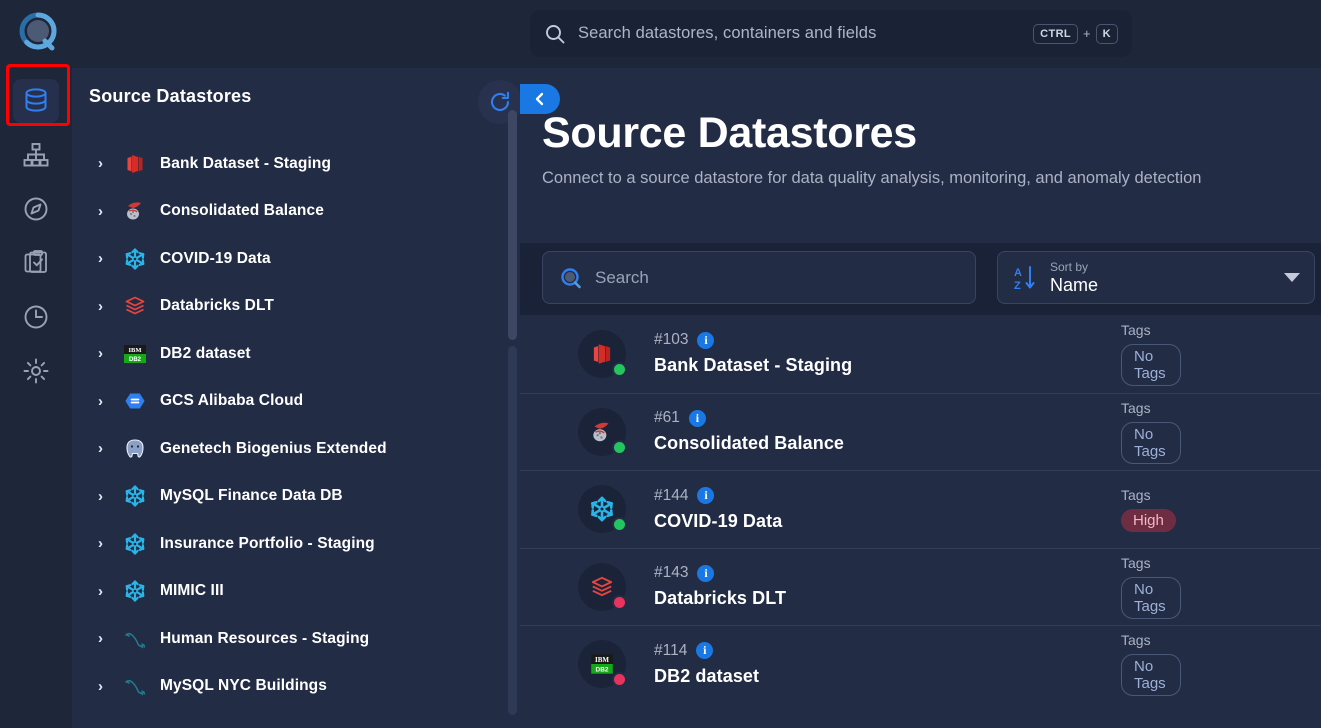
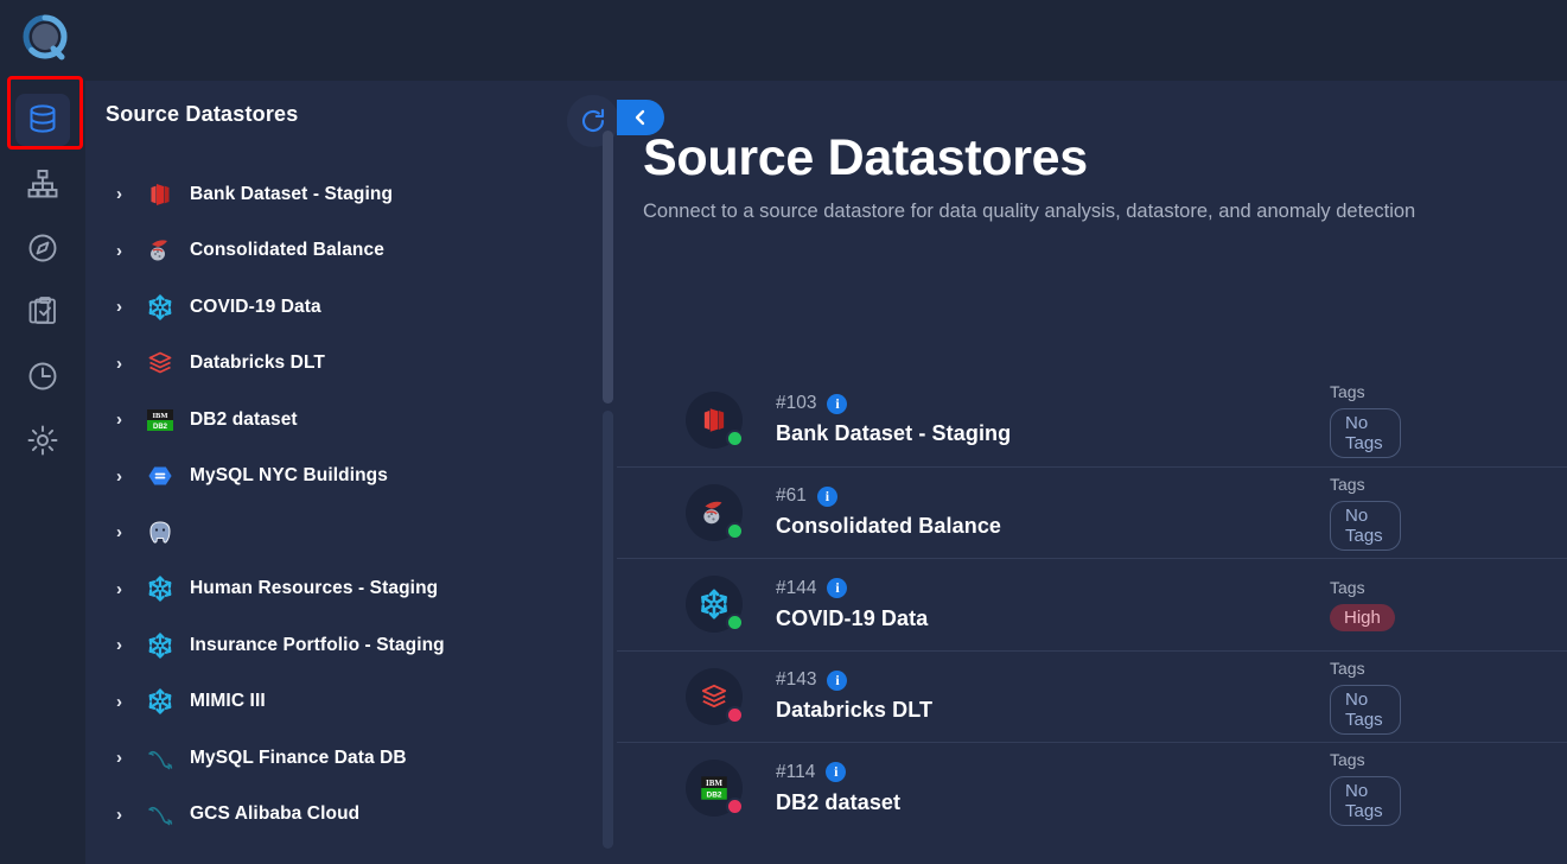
- Search datastores, containers and fields
- CTRL
- +
- K
  Source Datastores
  ›
  Bank Dataset - Staging
  ›
  Consolidated Balance
  ›
  COVID-19 Data
  ›
  Databricks DLT
  ›
  DB2 dataset
  ›
- GCS Alibaba Cloud
+ MySQL NYC Buildings
  ›
- Genetech Biogenius Extended
  ›
- MySQL Finance Data DB
+ Human Resources - Staging
  ›
  Insurance Portfolio - Staging
  ›
  MIMIC III
  ›
- Human Resources - Staging
+ MySQL Finance Data DB
  ›
- MySQL NYC Buildings
+ GCS Alibaba Cloud
  Source Datastores
- Connect to a source datastore for data quality analysis, monitoring, and anomaly detection
+ Connect to a source datastore for data quality analysis, datastore, and anomaly detection
- Search
- A
- Z
- Sort by
- Name
  #103
  i
  Bank Dataset - Staging
  Tags
  No Tags
  #61
  i
  Consolidated Balance
  Tags
  No Tags
  #144
  i
  COVID-19 Data
  Tags
  High
  #143
  i
  Databricks DLT
  Tags
  No Tags
  IBM
  #114
  i
  DB2 dataset
  Tags
  No Tags
